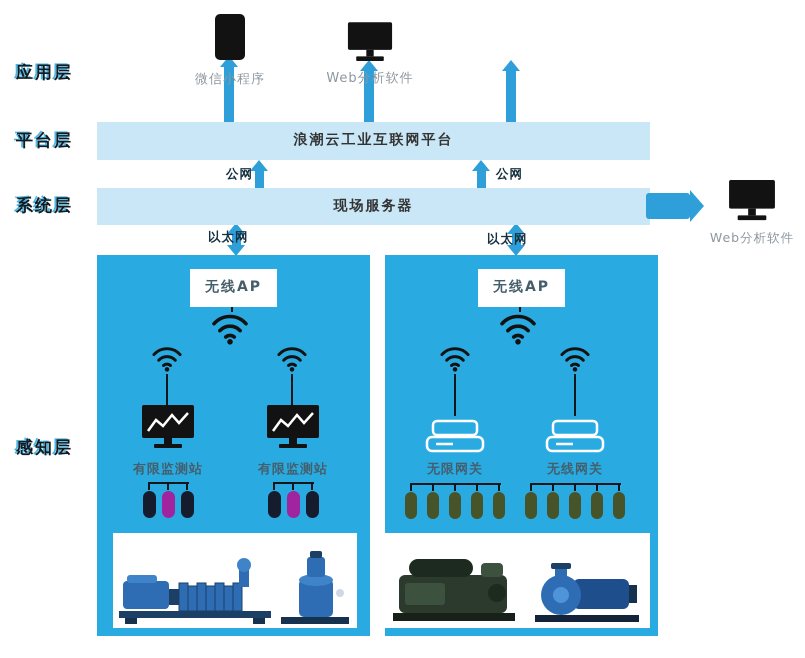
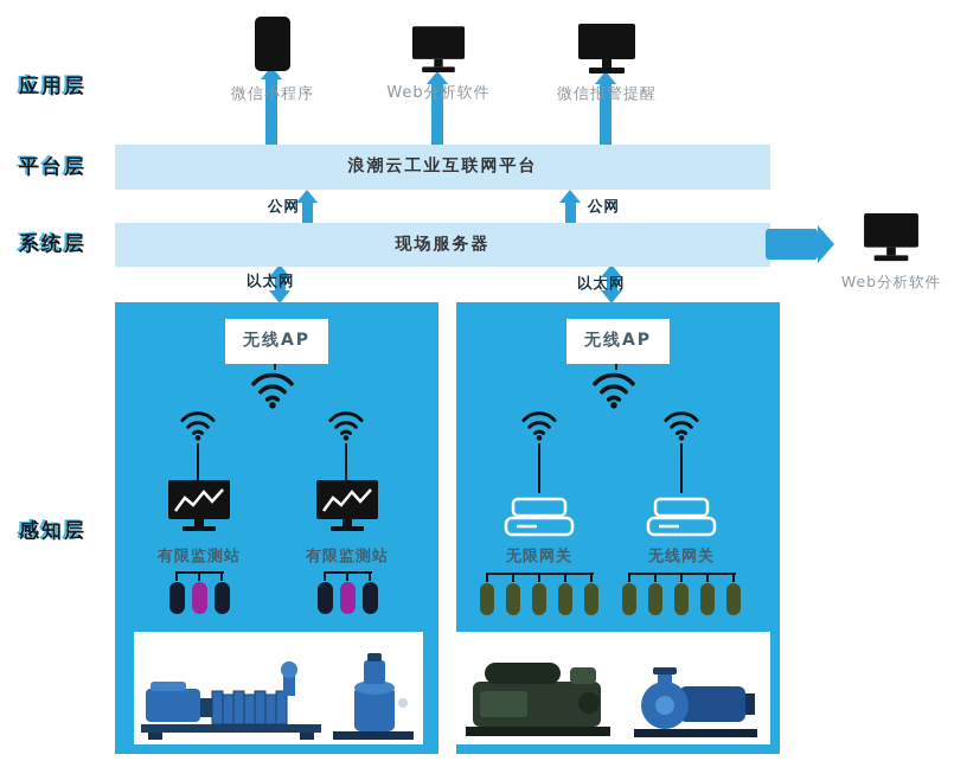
  应用层
  平台层
  系统层
  感知层
  微信小程序
  Web分析软件
+ 微信报警提醒
  浪潮云工业互联网平台
  公网
  公网
  现场服务器
  Web分析软件
  以太网
  以太网
  无线AP
  有限监测站
  有限监测站
  无线AP
  无限网关
  无线网关
